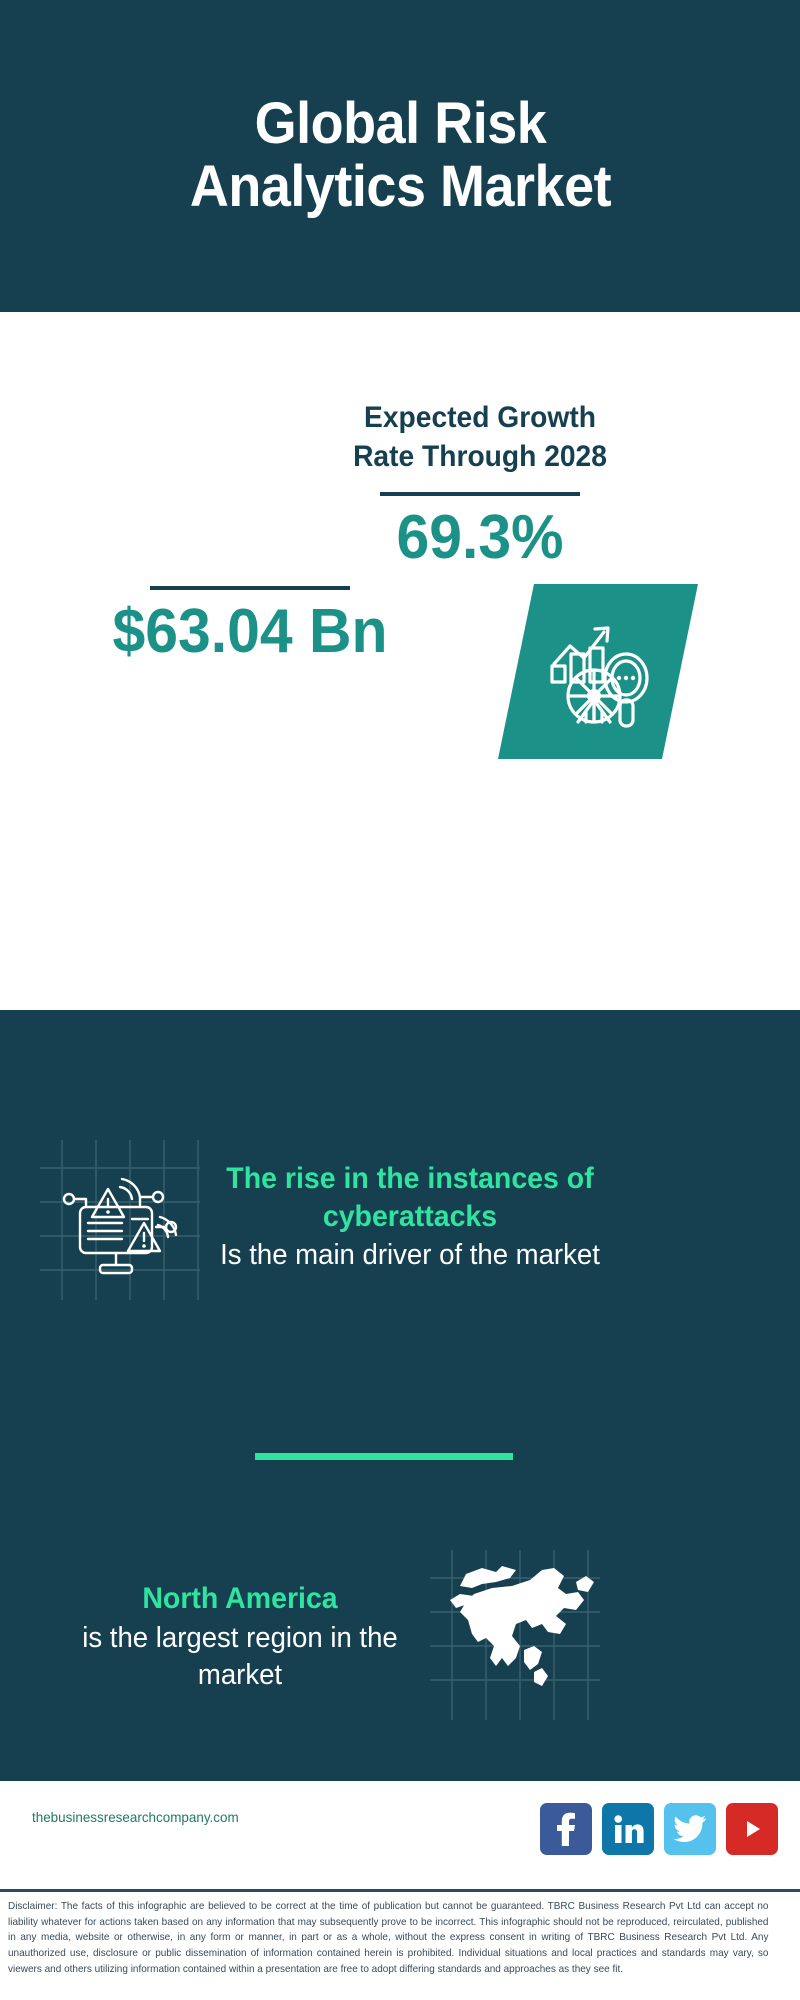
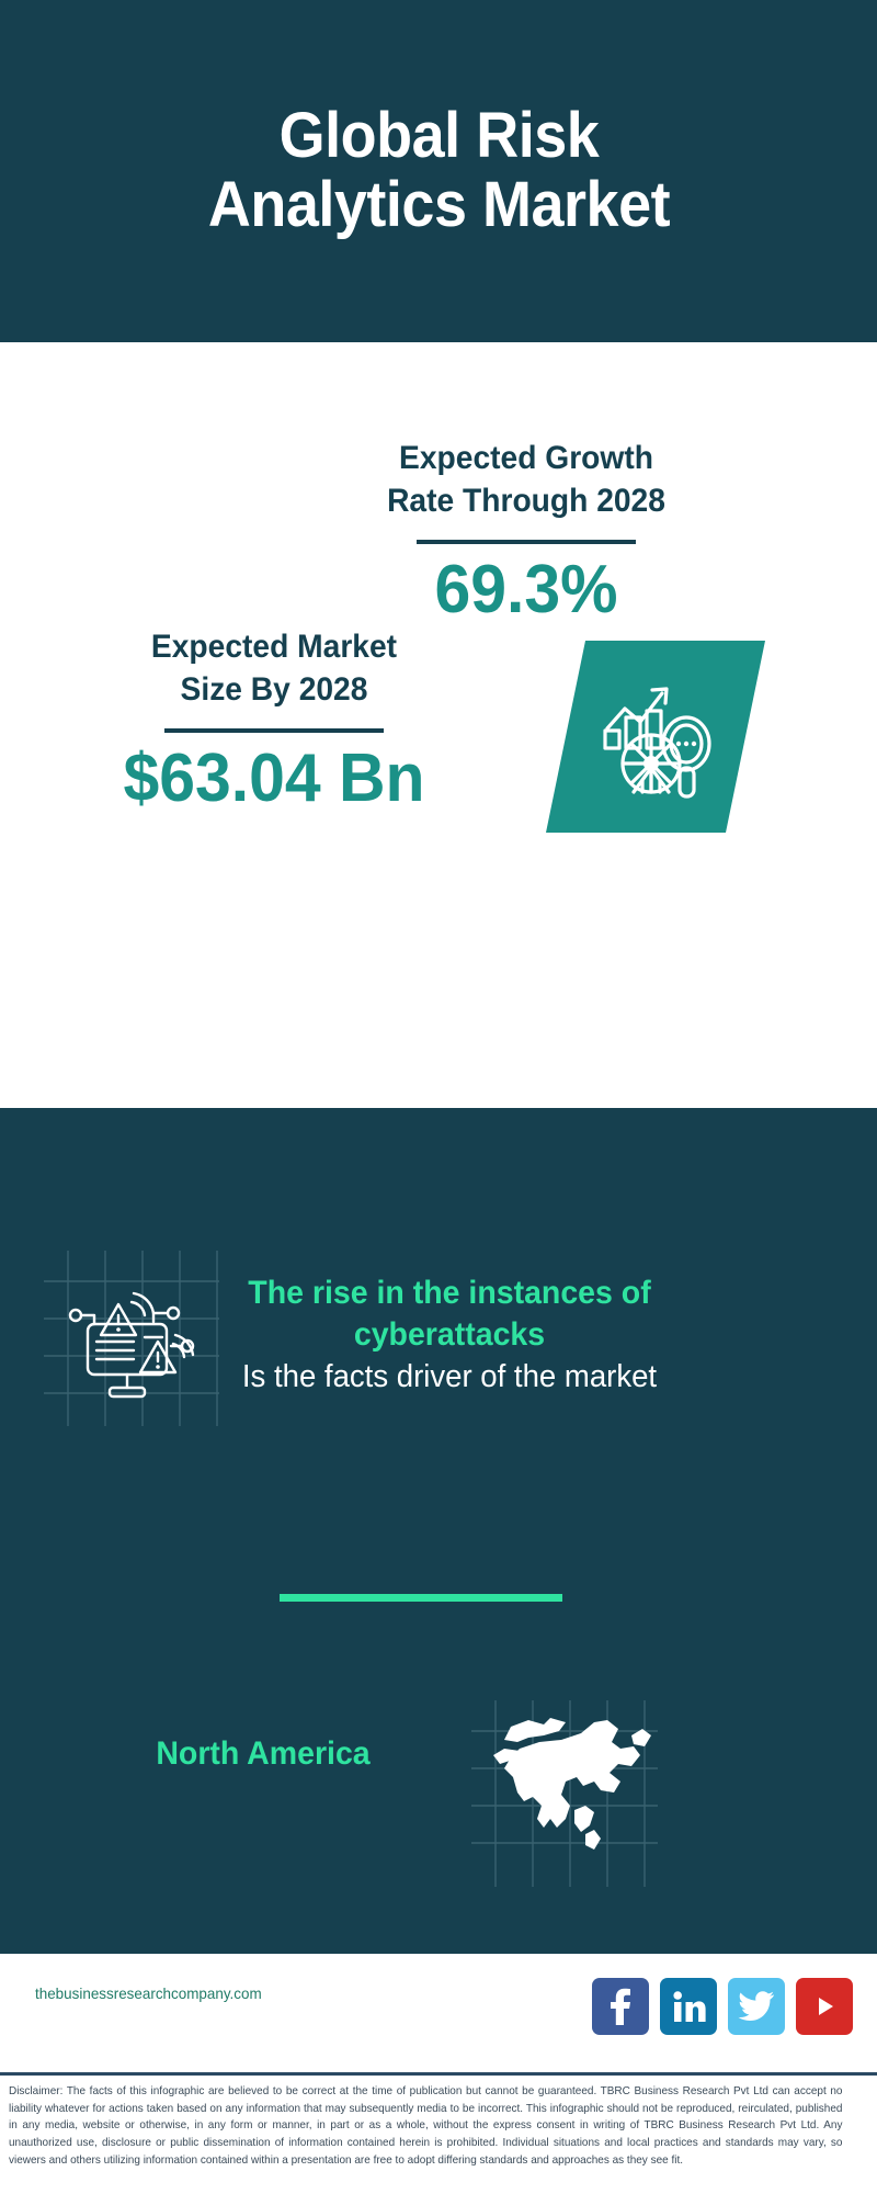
  Global Risk
  Analytics Market
  Expected Growth
  Rate Through 2028
  69.3%
+ Expected Market
+ Size By 2028
  $63.04 Bn
  The rise in the instances of cyberattacks
- Is the main driver of the market
+ Is the facts driver of the market
  North America
- is the largest region in the market
  thebusinessresearchcompany.com
- Disclaimer: The facts of this infographic are believed to be correct at the time of publication but cannot be guaranteed. TBRC Business Research Pvt Ltd can accept no liability whatever for actions taken based on any information that may subsequently prove to be incorrect. This infographic should not be reproduced, reirculated, published in any media, website or otherwise, in any form or manner, in part or as a whole, without the express consent in writing of TBRC Business Research Pvt Ltd. Any unauthorized use, disclosure or public dissemination of information contained herein is prohibited. Individual situations and local practices and standards may vary, so viewers and others utilizing information contained within a presentation are free to adopt differing standards and approaches as they see fit.
+ Disclaimer: The facts of this infographic are believed to be correct at the time of publication but cannot be guaranteed. TBRC Business Research Pvt Ltd can accept no liability whatever for actions taken based on any information that may subsequently media to be incorrect. This infographic should not be reproduced, reirculated, published in any media, website or otherwise, in any form or manner, in part or as a whole, without the express consent in writing of TBRC Business Research Pvt Ltd. Any unauthorized use, disclosure or public dissemination of information contained herein is prohibited. Individual situations and local practices and standards may vary, so viewers and others utilizing information contained within a presentation are free to adopt differing standards and approaches as they see fit.
